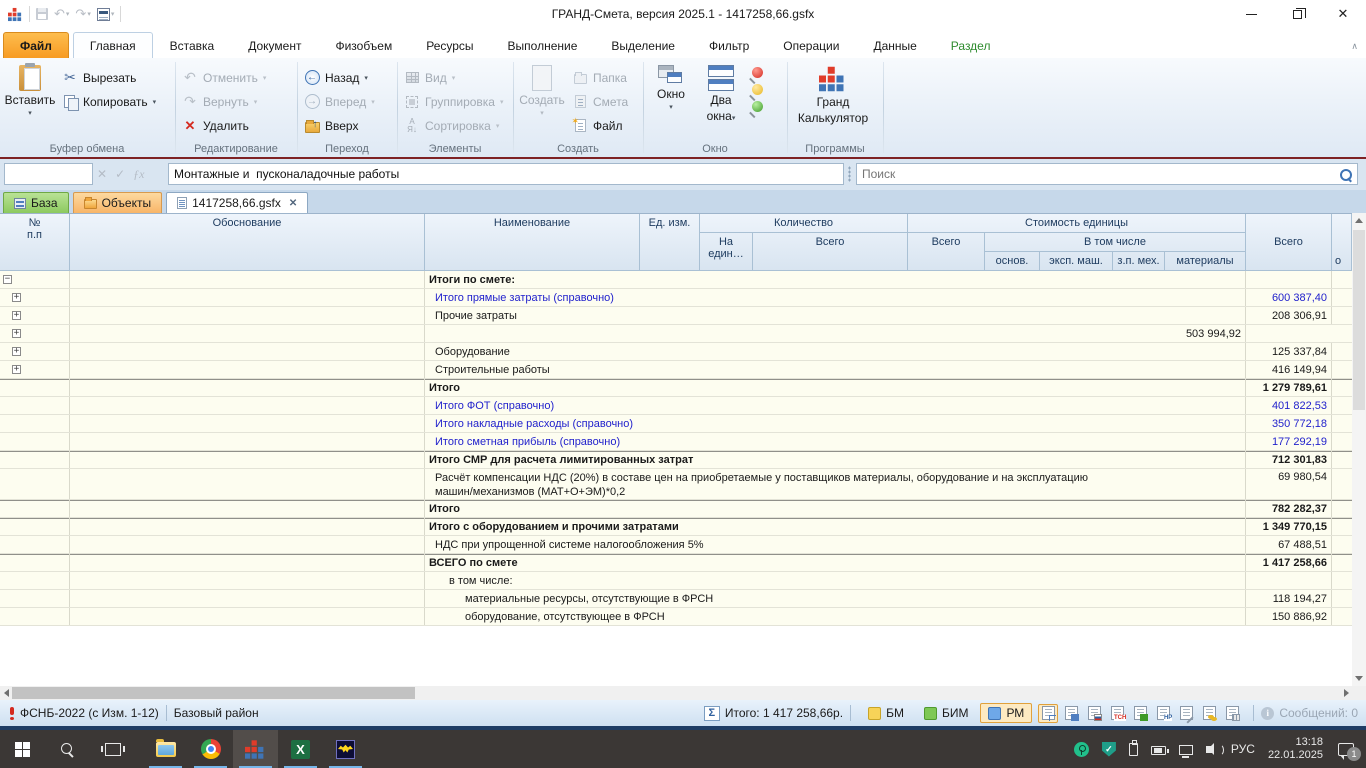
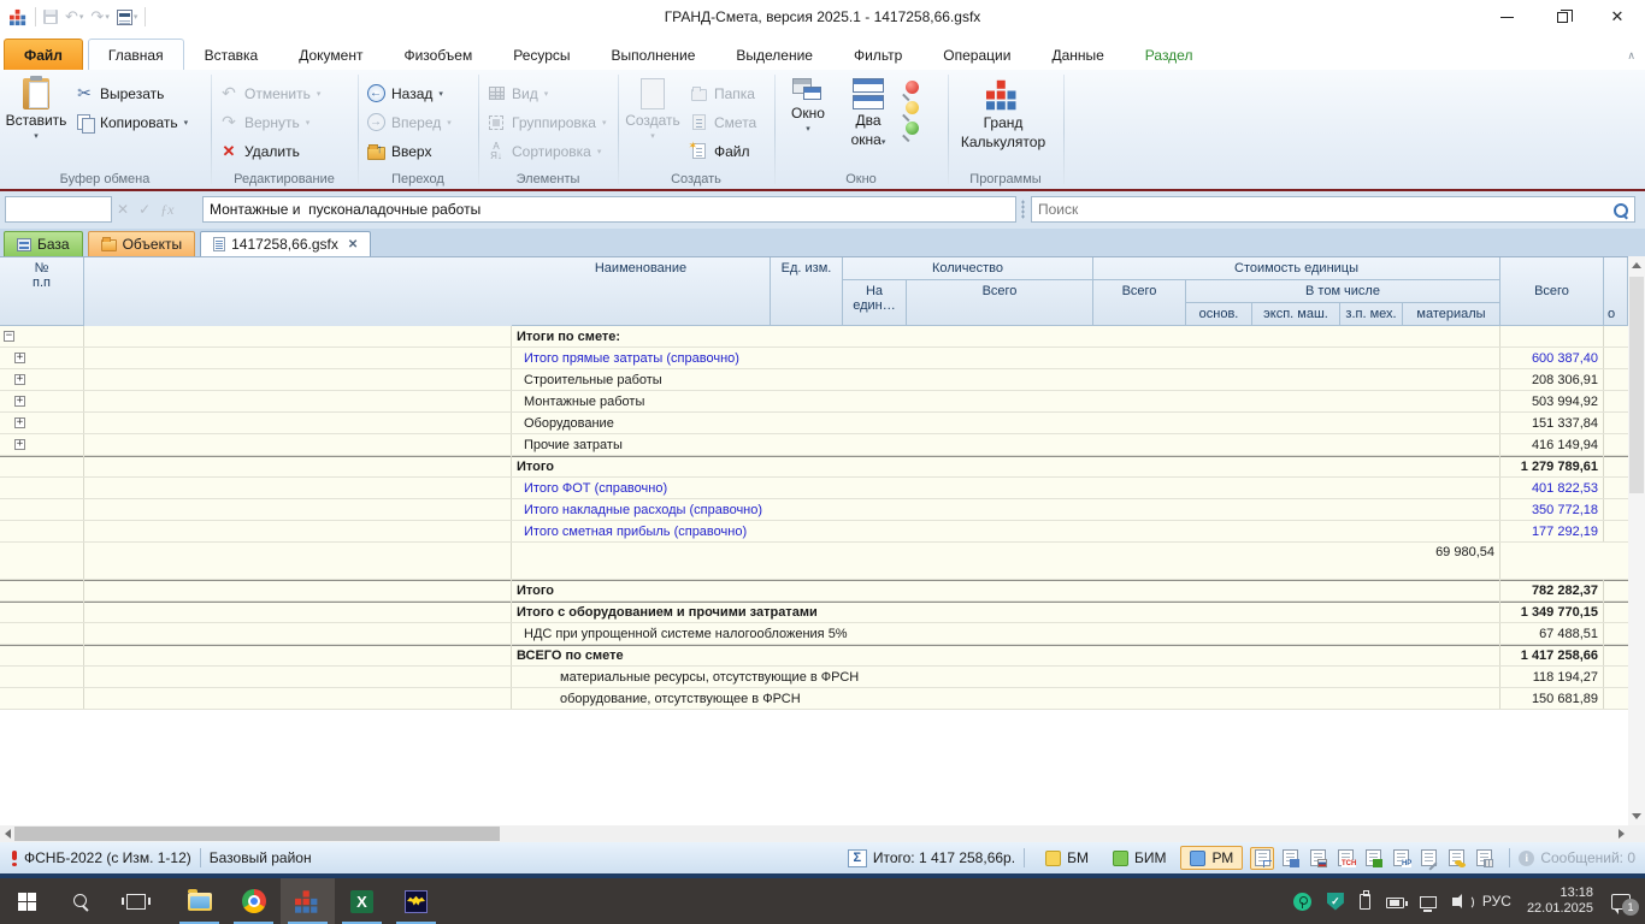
  ↶
  ↷
  ГРАНД-Смета, версия 2025.1 - 1417258,66.gsfx
  ✕
  Файл
  Главная
  Вставка
  Документ
  Физобъем
  Ресурсы
  Выполнение
  Выделение
  Фильтр
  Операции
  Данные
  Раздел
  ∧
  Вставить
  ✂
  Вырезать
  Копировать
  Буфер обмена
  ↶
  Отменить
  ↷
  Вернуть
  ✕
  Удалить
  Редактирование
  ←
  Назад
  →
  Вперед
  Вверх
  Переход
  Вид
  Группировка
  А
  Я↓
  Сортировка
  Элементы
  Создать
  Папка
  Смета
  Файл
  Создать
  Окно
  Два
  окна
  Окно
  Гранд
  Калькулятор
  Программы
  ✕
  ✓
  ƒx
  Монтажные и пусконаладочные работы
  Поиск
  База
  Объекты
  1417258,66.gsfx
  ✕
  №
  п.п
- Обоснование
  Наименование
  Ед. изм.
  Количество
  На един…
  Всего
  Стоимость единицы
  Всего
  В том числе
  основ.
  эксп. маш.
  з.п. мех.
  материалы
  Всего
  о
  −
  Итоги по смете:
  +
  Итого прямые затраты (справочно)
  600 387,40
  +
- Прочие затраты
+ Строительные работы
  208 306,91
  +
+ Монтажные работы
  503 994,92
  +
  Оборудование
- 125 337,84
+ 151 337,84
  +
- Строительные работы
+ Прочие затраты
  416 149,94
  Итого
  1 279 789,61
  Итого ФОТ (справочно)
  401 822,53
  Итого накладные расходы (справочно)
  350 772,18
  Итого сметная прибыль (справочно)
  177 292,19
- Итого СМР для расчета лимитированных затрат
- 712 301,83
- Расчёт компенсации НДС (20%) в составе цен на приобретаемые у поставщиков материалы, оборудование и на эксплуатацию машин/механизмов (МАТ+О+ЭМ)*0,2
  69 980,54
  Итого
  782 282,37
  Итого с оборудованием и прочими затратами
  1 349 770,15
  НДС при упрощенной системе налогообложения 5%
  67 488,51
  ВСЕГО по смете
  1 417 258,66
- в том числе:
  материальные ресурсы, отсутствующие в ФРСН
  118 194,27
  оборудование, отсутствующее в ФРСН
- 150 886,92
+ 150 681,89
  ФСНБ-2022 (с Изм. 1-12)
  Базовый район
  Σ
  Итого: 1 417 258,66р.
  БМ
  БИМ
  РМ
  i
  Сообщений: 0
  X
  ✓
  РУС
  13:18
  22.01.2025
  1
